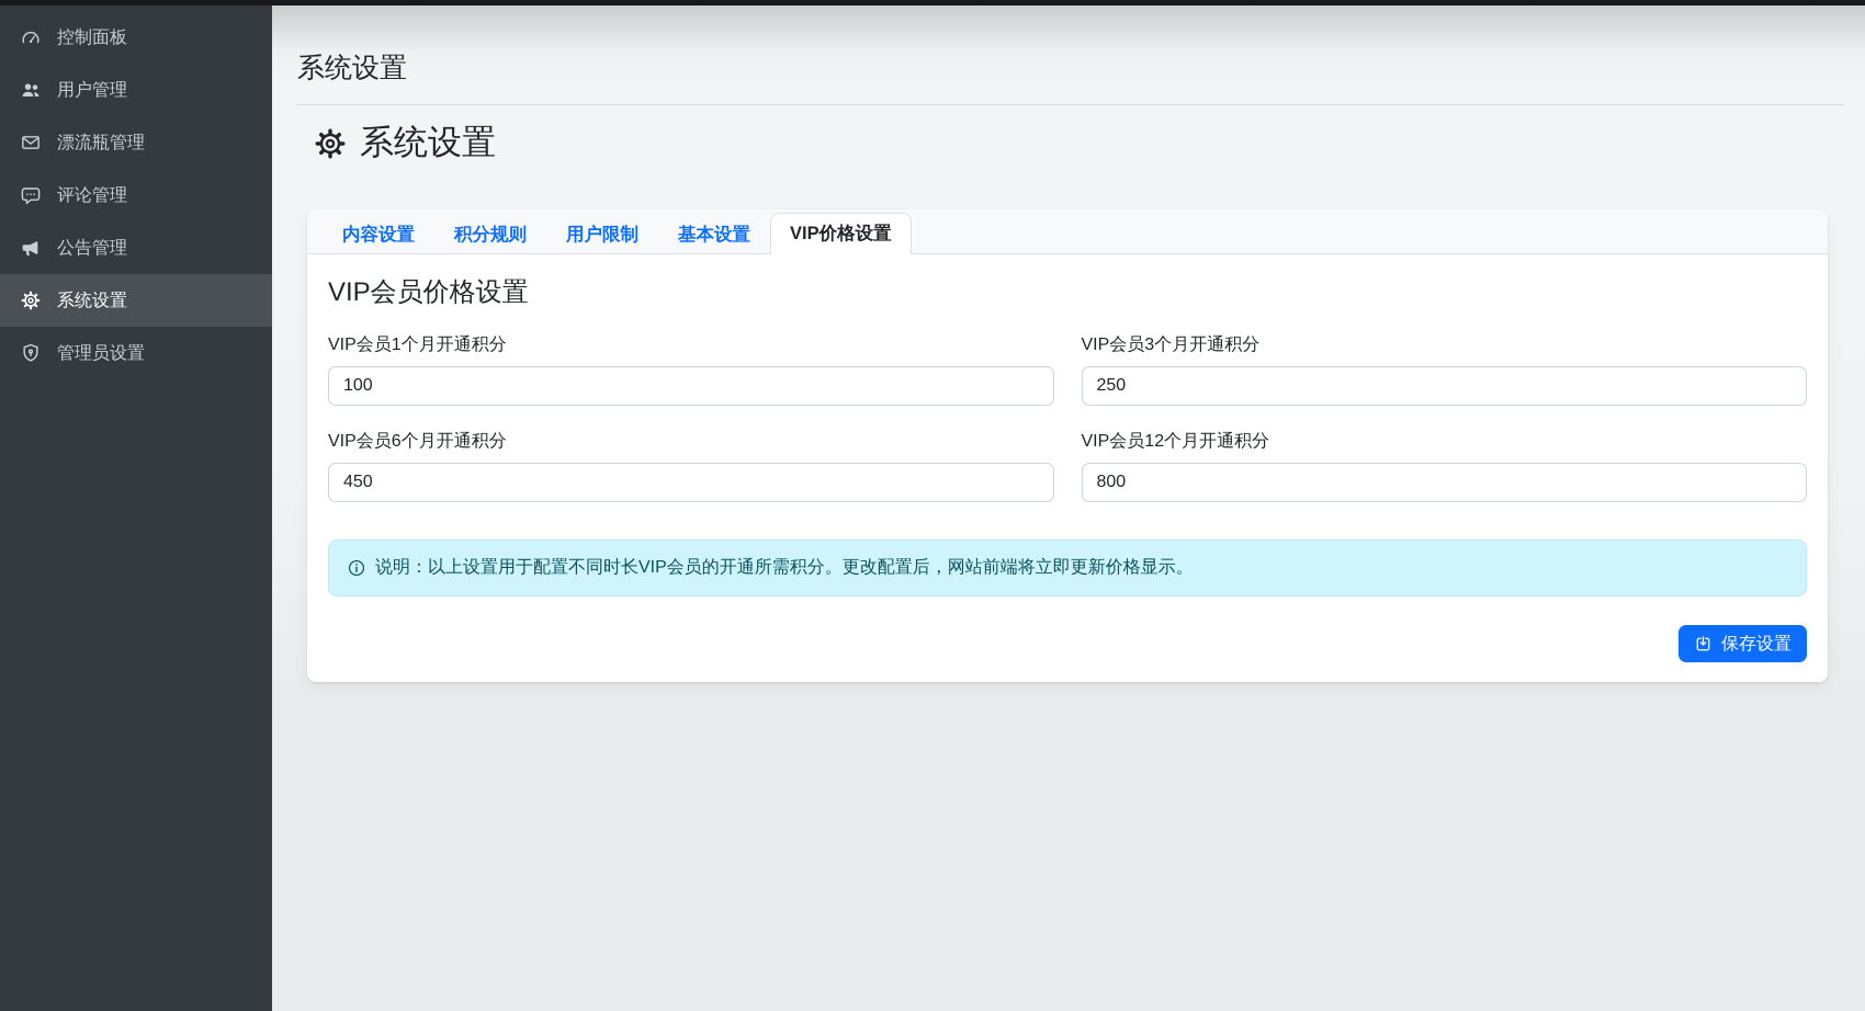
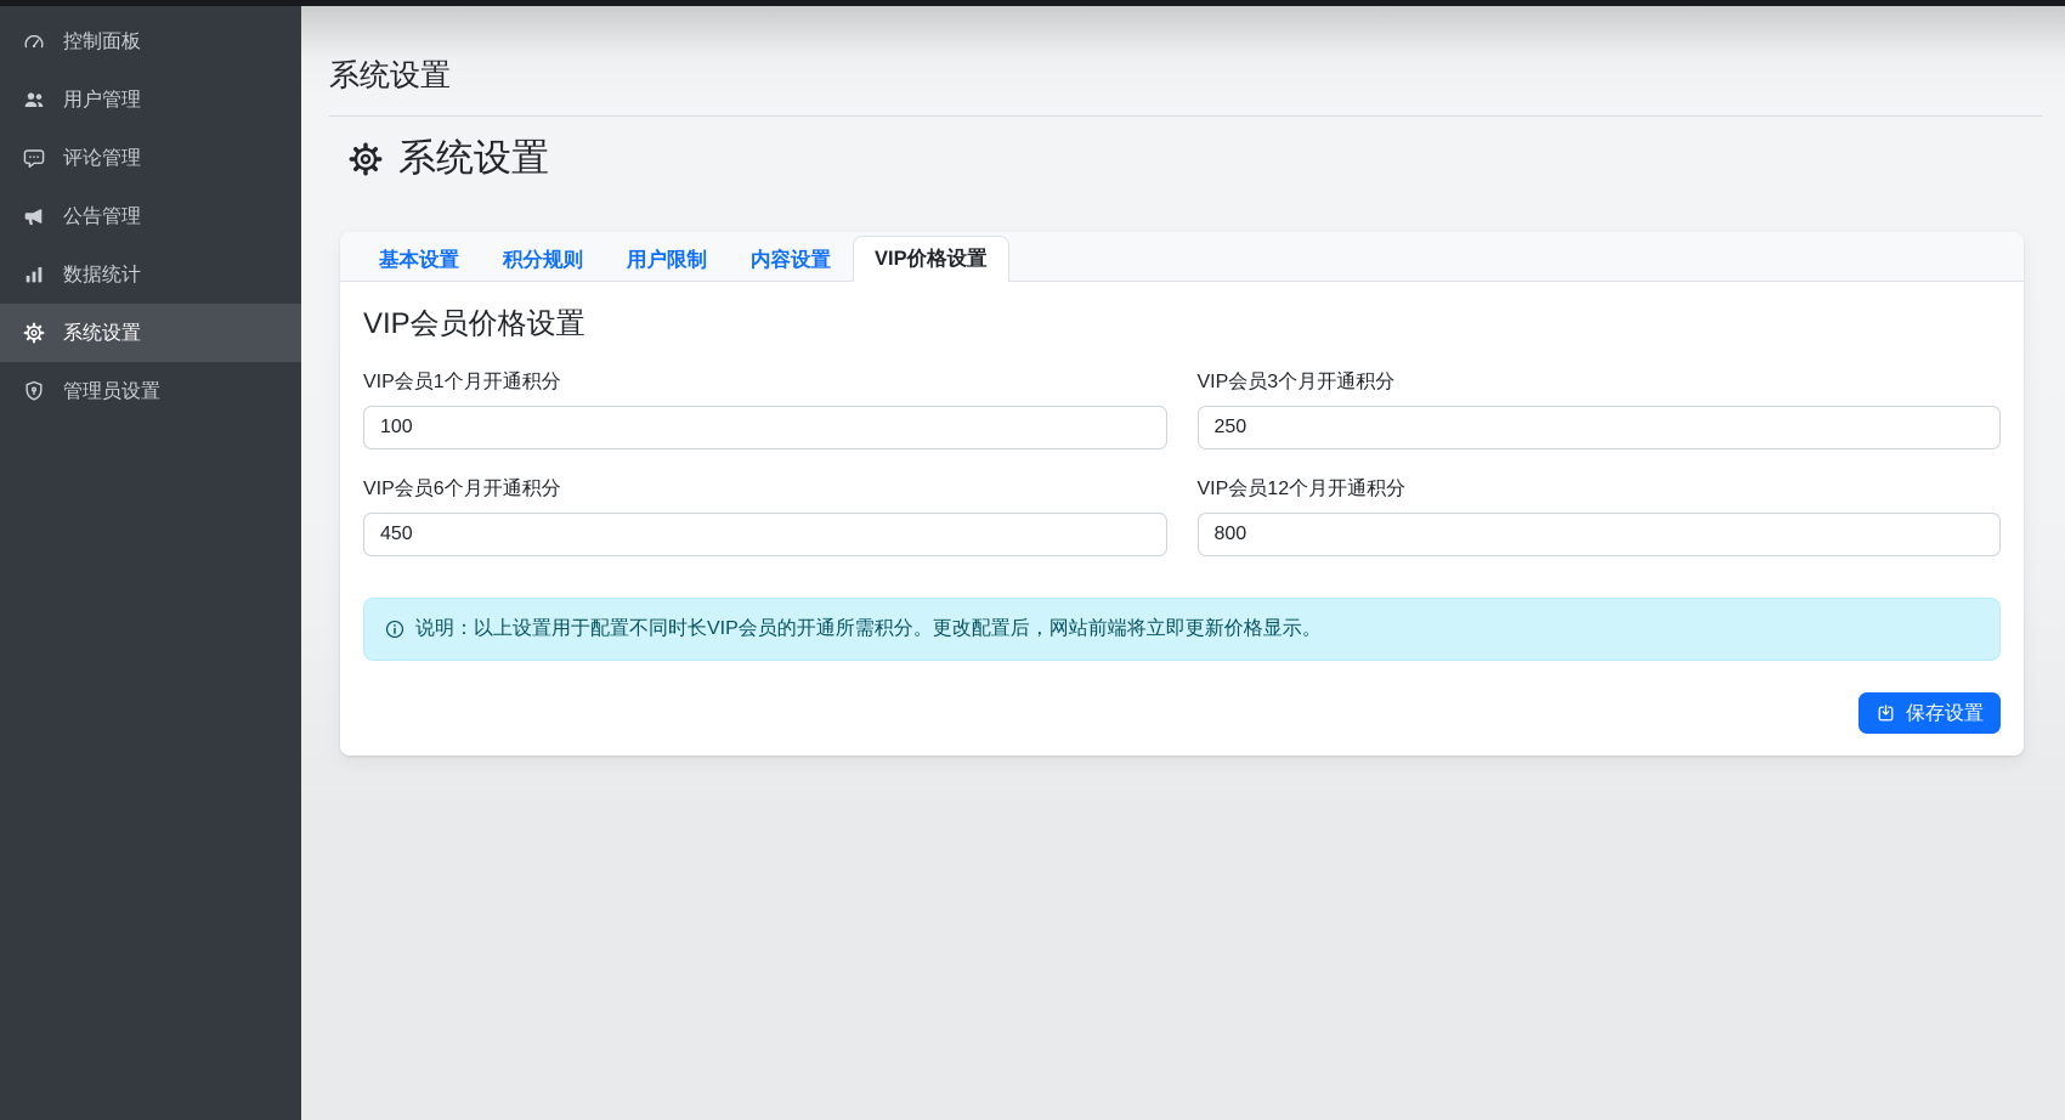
  控制面板
  用户管理
- 漂流瓶管理
  评论管理
  公告管理
+ 数据统计
  系统设置
  管理员设置
  系统设置
  系统设置
- 内容设置
+ 基本设置
  积分规则
  用户限制
- 基本设置
+ 内容设置
  VIP价格设置
  VIP会员价格设置
  VIP会员1个月开通积分
  100
  VIP会员3个月开通积分
  250
  VIP会员6个月开通积分
  450
  VIP会员12个月开通积分
  800
  说明：以上设置用于配置不同时长VIP会员的开通所需积分。更改配置后，网站前端将立即更新价格显示。
  保存设置
